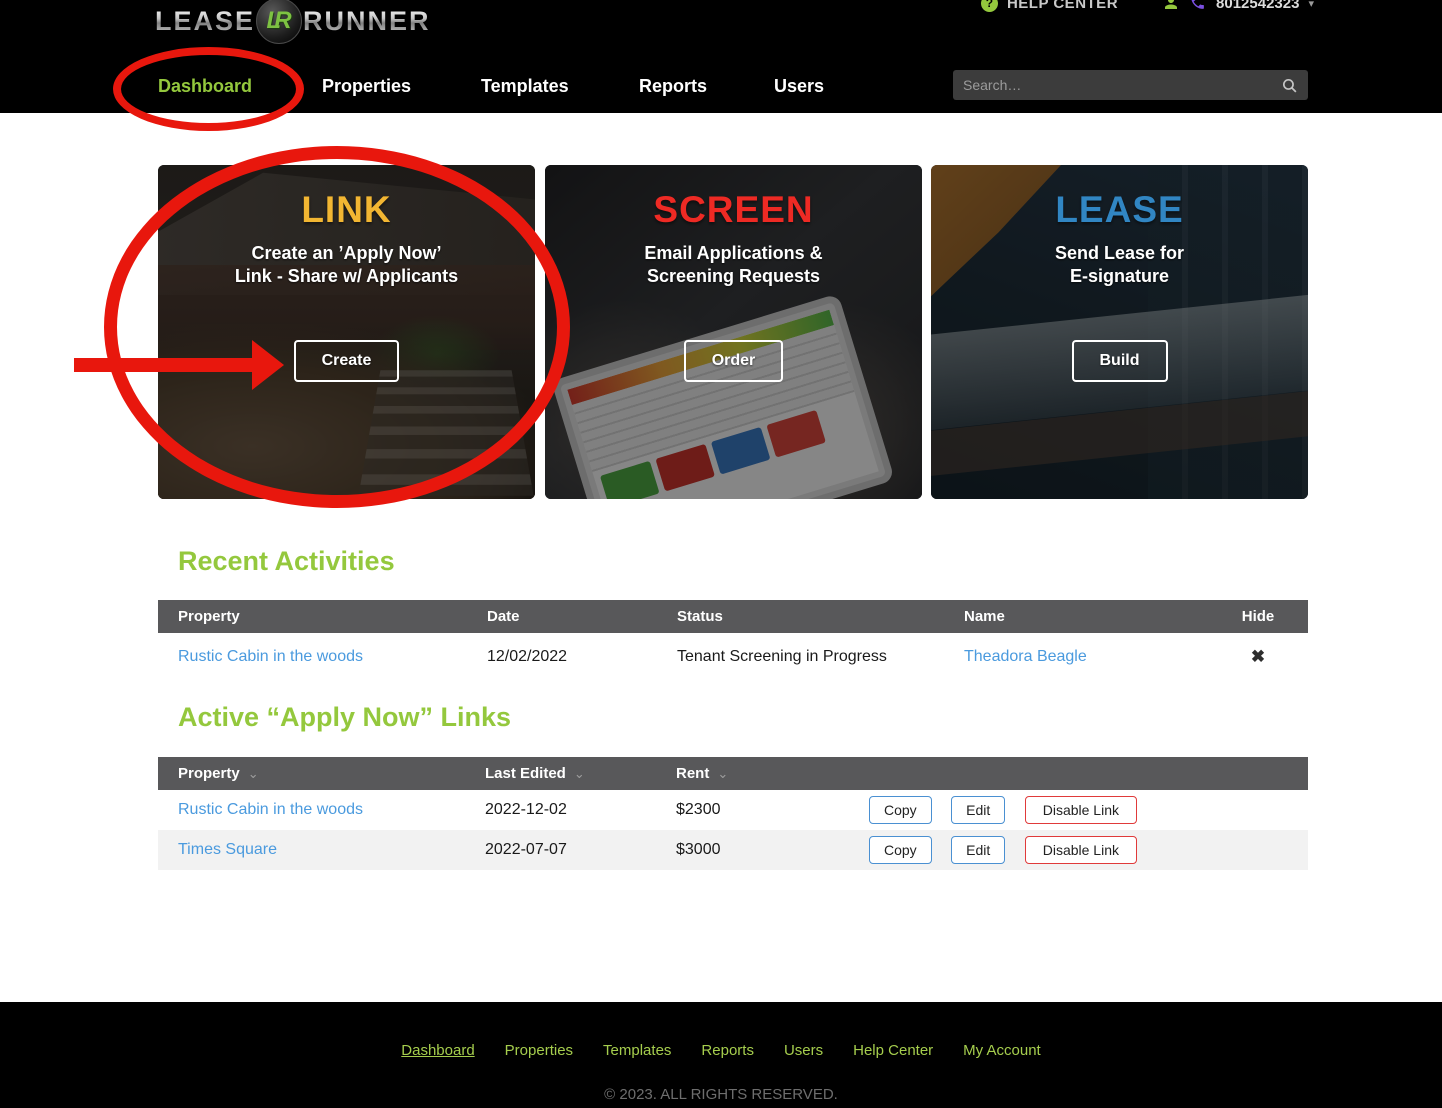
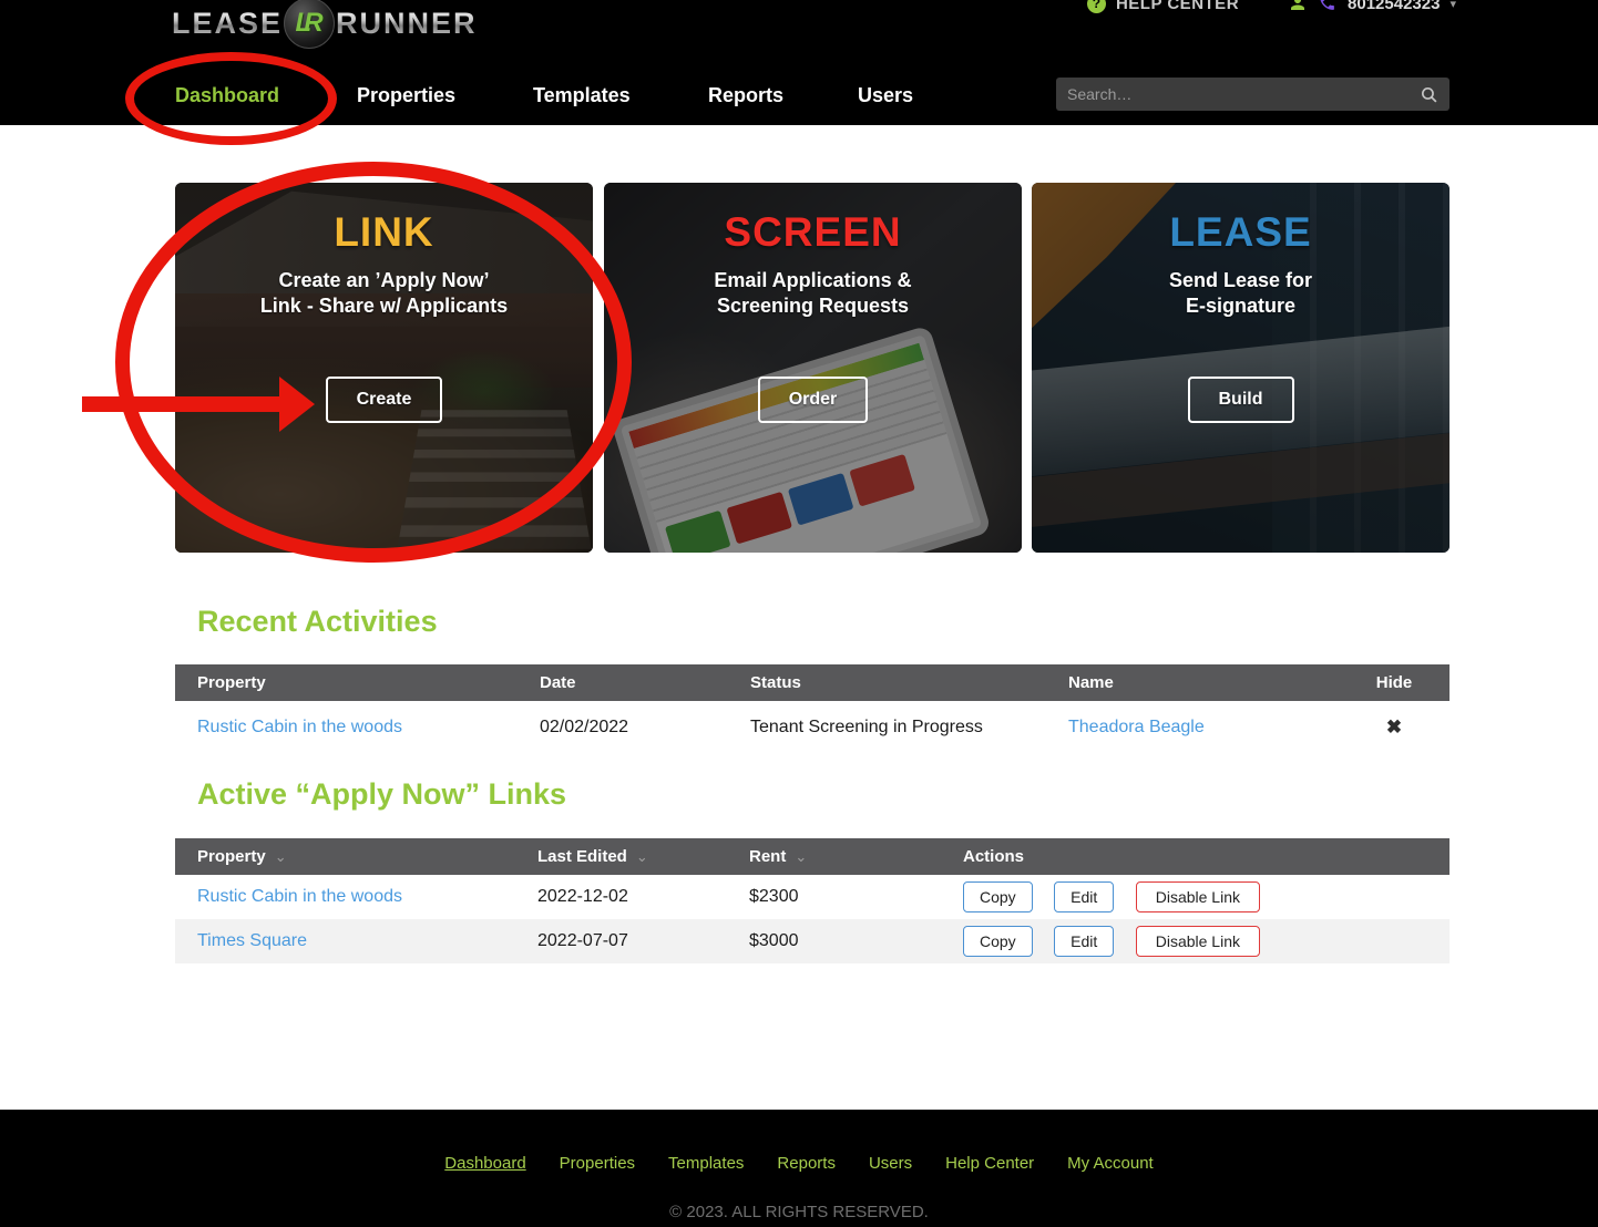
  ?
  HELP CENTER
  8012542323
  ▾
  LEASE
  LR
  RUNNER
  Dashboard
  Properties
  Templates
  Reports
  Users
  Search…
  LINK
  Create an ’Apply Now’
  Link - Share w/ Applicants
  Create
  SCREEN
  Email Applications &
  Screening Requests
  Order
  LEASE
  Send Lease for
  E-signature
  Build
  Recent Activities
  Property
  Date
  Status
  Name
  Hide
  Rustic Cabin in the woods
- 12/02/2022
+ 02/02/2022
  Tenant Screening in Progress
  Theadora Beagle
  ✖
  Active “Apply Now” Links
  Property ⌄
  Last Edited ⌄
  Rent ⌄
+ Actions
  Rustic Cabin in the woods
  2022-12-02
  $2300
  Copy Edit Disable Link
  Times Square
  2022-07-07
  $3000
  Copy Edit Disable Link
  Dashboard
  Properties
  Templates
  Reports
  Users
  Help Center
  My Account
  © 2023. ALL RIGHTS RESERVED.
